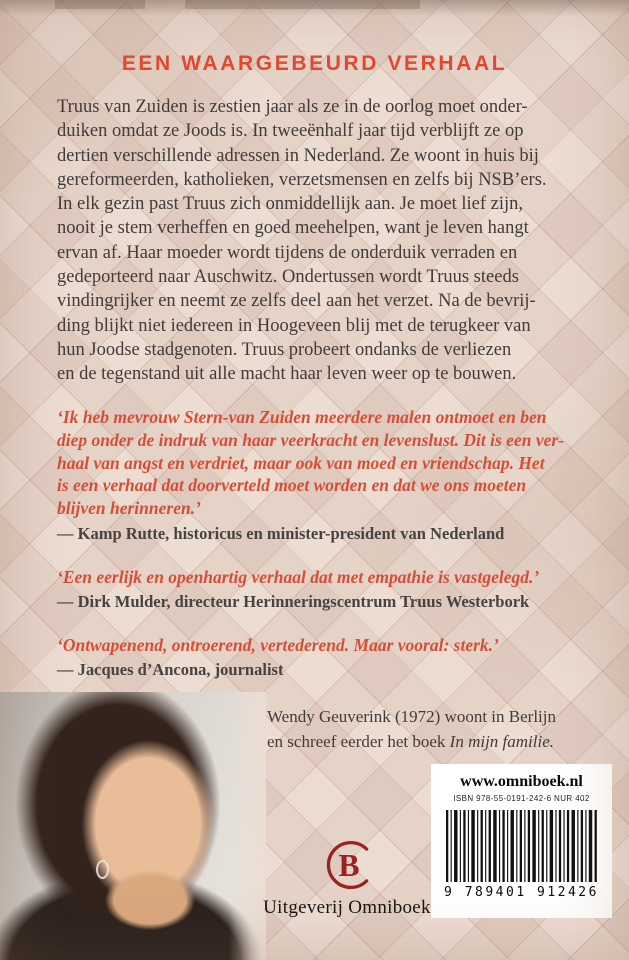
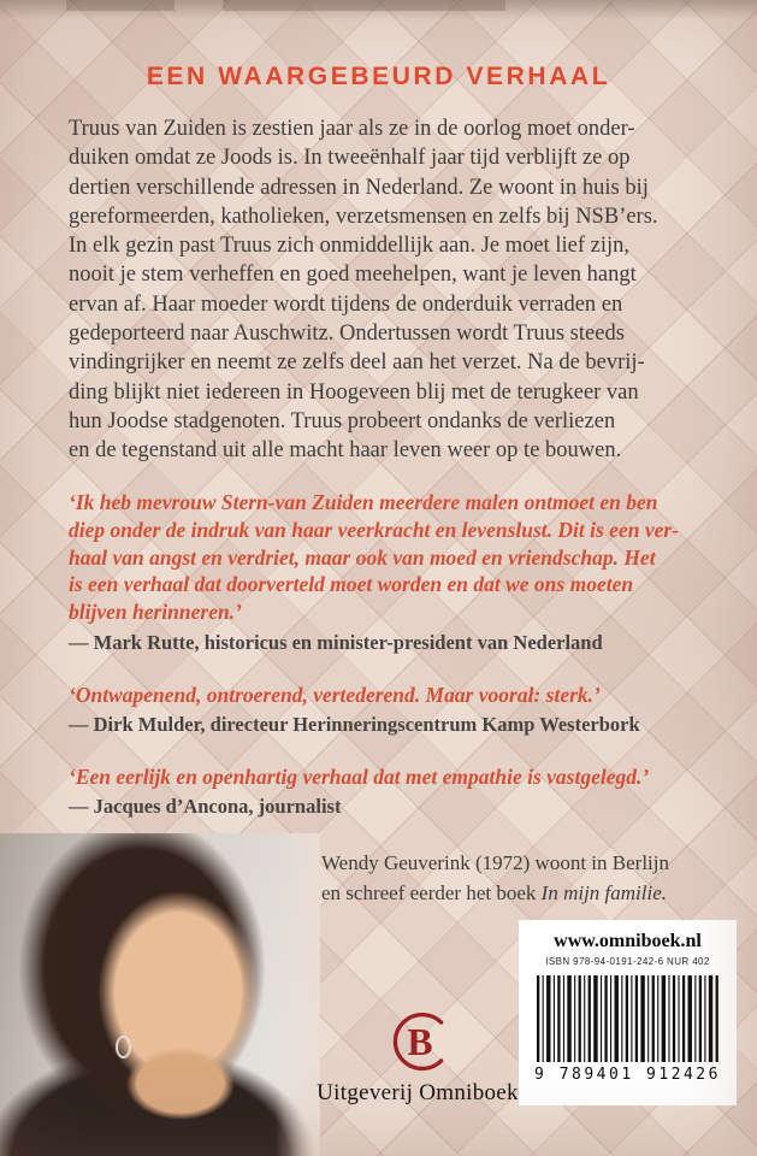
  EEN WAARGEBEURD VERHAAL
  Truus van Zuiden is zestien jaar als ze in de oorlog moet onder-
  duiken omdat ze Joods is. In tweeënhalf jaar tijd verblijft ze op
  dertien verschillende adressen in Nederland. Ze woont in huis bij
  gereformeerden, katholieken, verzetsmensen en zelfs bij NSB’ers.
  In elk gezin past Truus zich onmiddellijk aan. Je moet lief zijn,
  nooit je stem verheffen en goed meehelpen, want je leven hangt
  ervan af. Haar moeder wordt tijdens de onderduik verraden en
  gedeporteerd naar Auschwitz. Ondertussen wordt Truus steeds
  vindingrijker en neemt ze zelfs deel aan het verzet. Na de bevrij-
  ding blijkt niet iedereen in Hoogeveen blij met de terugkeer van
  hun Joodse stadgenoten. Truus probeert ondanks de verliezen
  en de tegenstand uit alle macht haar leven weer op te bouwen.
  ‘Ik heb mevrouw Stern-van Zuiden meerdere malen ontmoet en ben
  diep onder de indruk van haar veerkracht en levenslust. Dit is een ver-
  haal van angst en verdriet, maar ook van moed en vriendschap. Het
  is een verhaal dat doorverteld moet worden en dat we ons moeten
  blijven herinneren.’
- — Kamp Rutte, historicus en minister-president van Nederland
+ — Mark Rutte, historicus en minister-president van Nederland
- ‘Een eerlijk en openhartig verhaal dat met empathie is vastgelegd.’
+ ‘Ontwapenend, ontroerend, vertederend. Maar vooral: sterk.’
- — Dirk Mulder, directeur Herinneringscentrum Truus Westerbork
+ — Dirk Mulder, directeur Herinneringscentrum Kamp Westerbork
- ‘Ontwapenend, ontroerend, vertederend. Maar vooral: sterk.’
+ ‘Een eerlijk en openhartig verhaal dat met empathie is vastgelegd.’
  — Jacques d’Ancona, journalist
  Wendy Geuverink (1972) woont in Berlijn
  en schreef eerder het boek In mijn familie.
  www.omniboek.nl
- ISBN 978-55-0191-242-6 NUR 402
+ ISBN 978-94-0191-242-6 NUR 402
  9 789401 912426
  B
  Uitgeverij Omniboek
